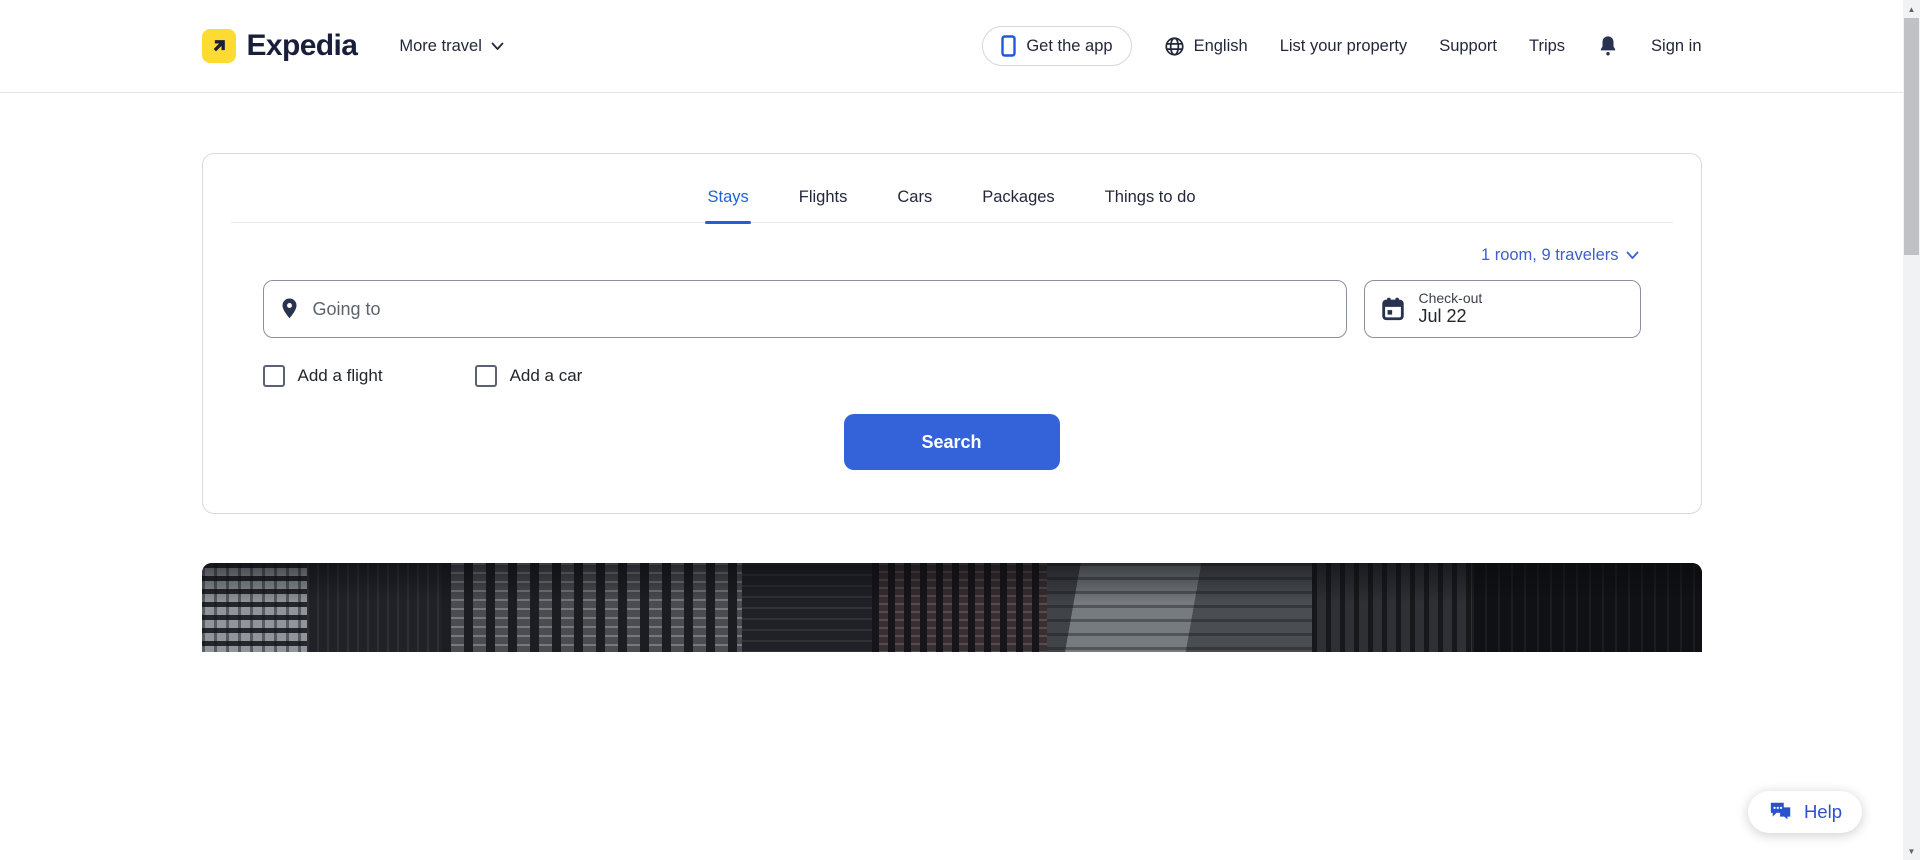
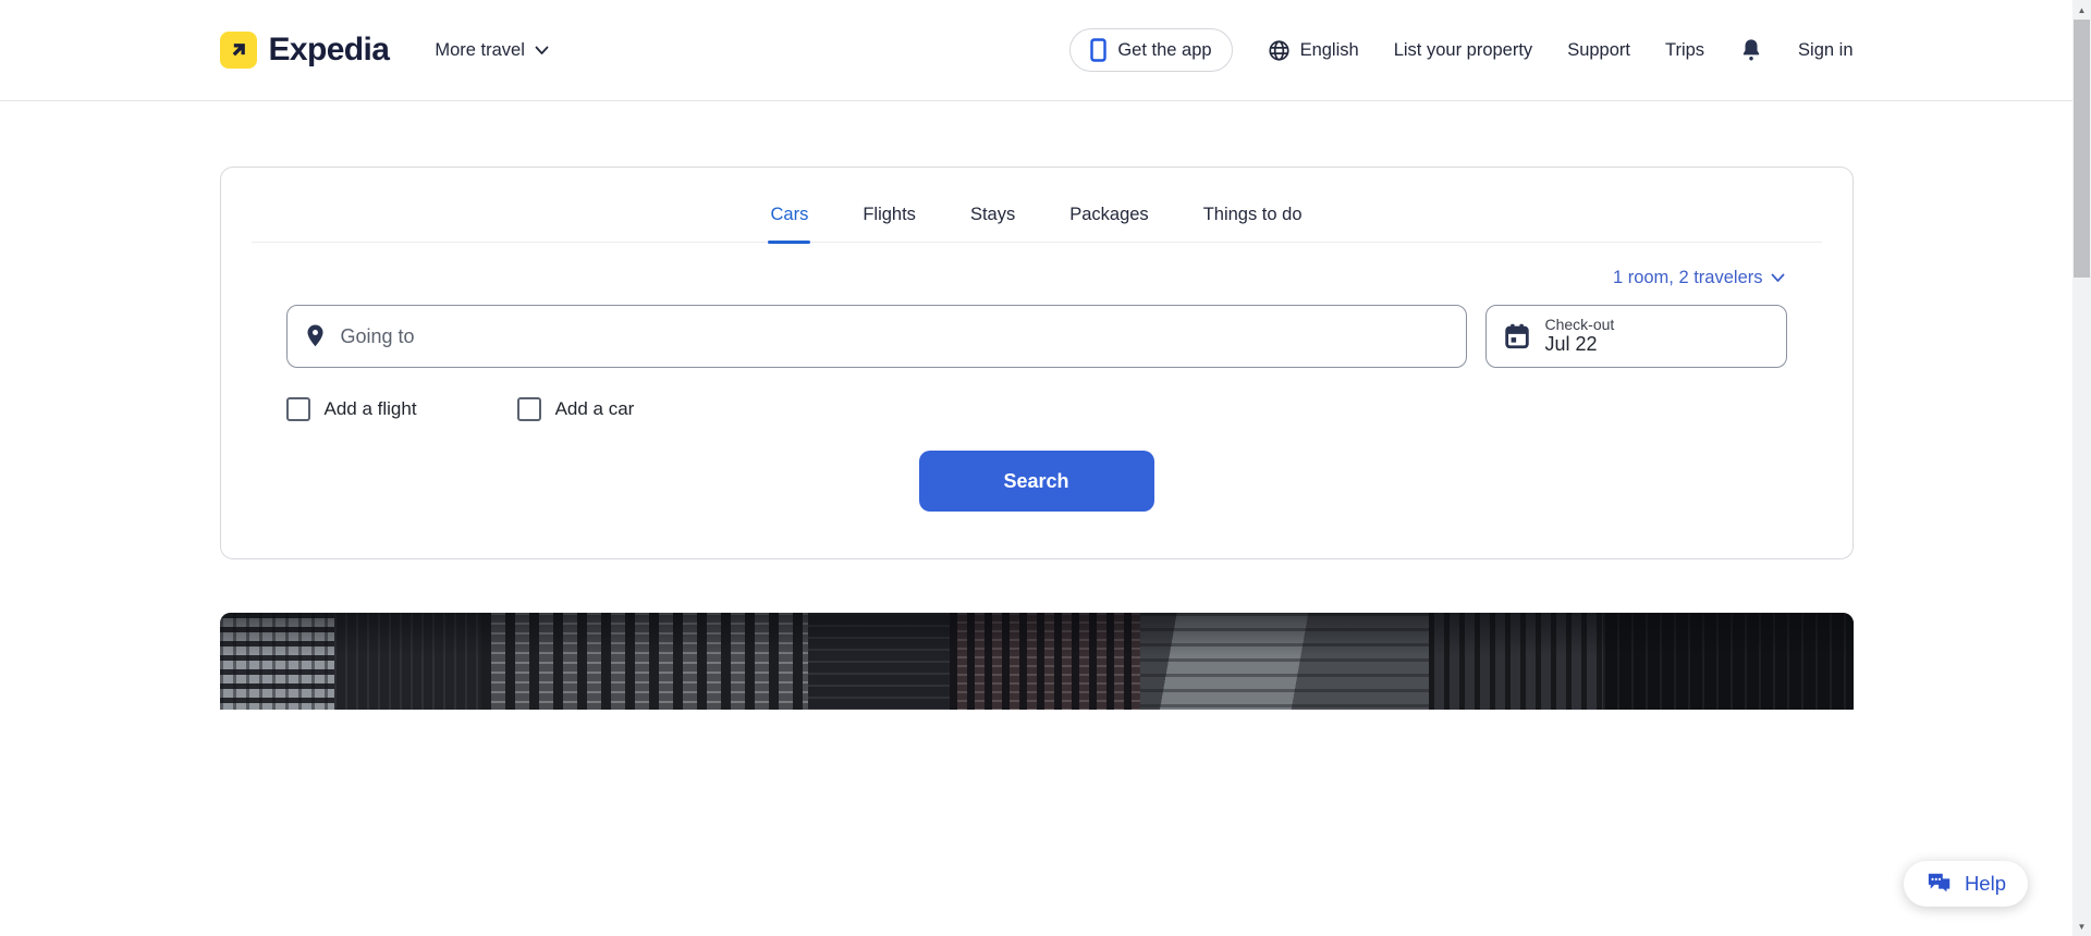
  Expedia
  More travel
  Get the app
  English
  List your property
  Support
  Trips
  Sign in
- Stays
+ Cars
  Flights
- Cars
+ Stays
  Packages
  Things to do
- 1 room, 9 travelers
+ 1 room, 2 travelers
  Going to
  Check-out
  Jul 22
  Add a flight
  Add a car
  Search
  Help
  ▲
  ▼
